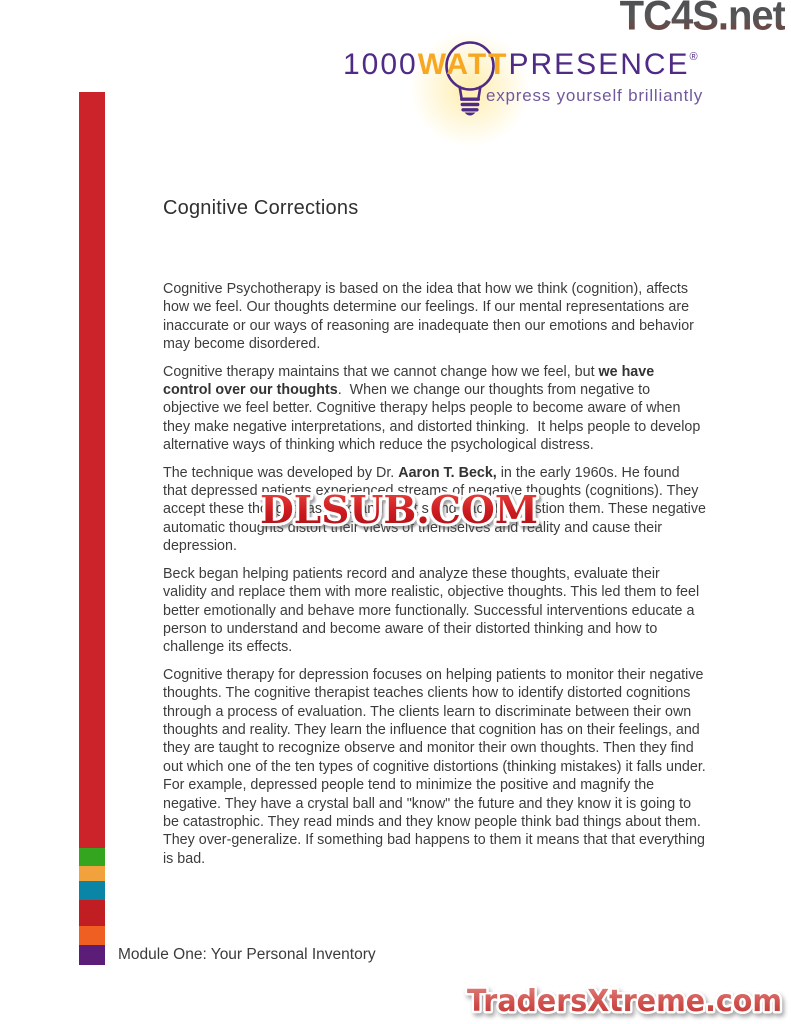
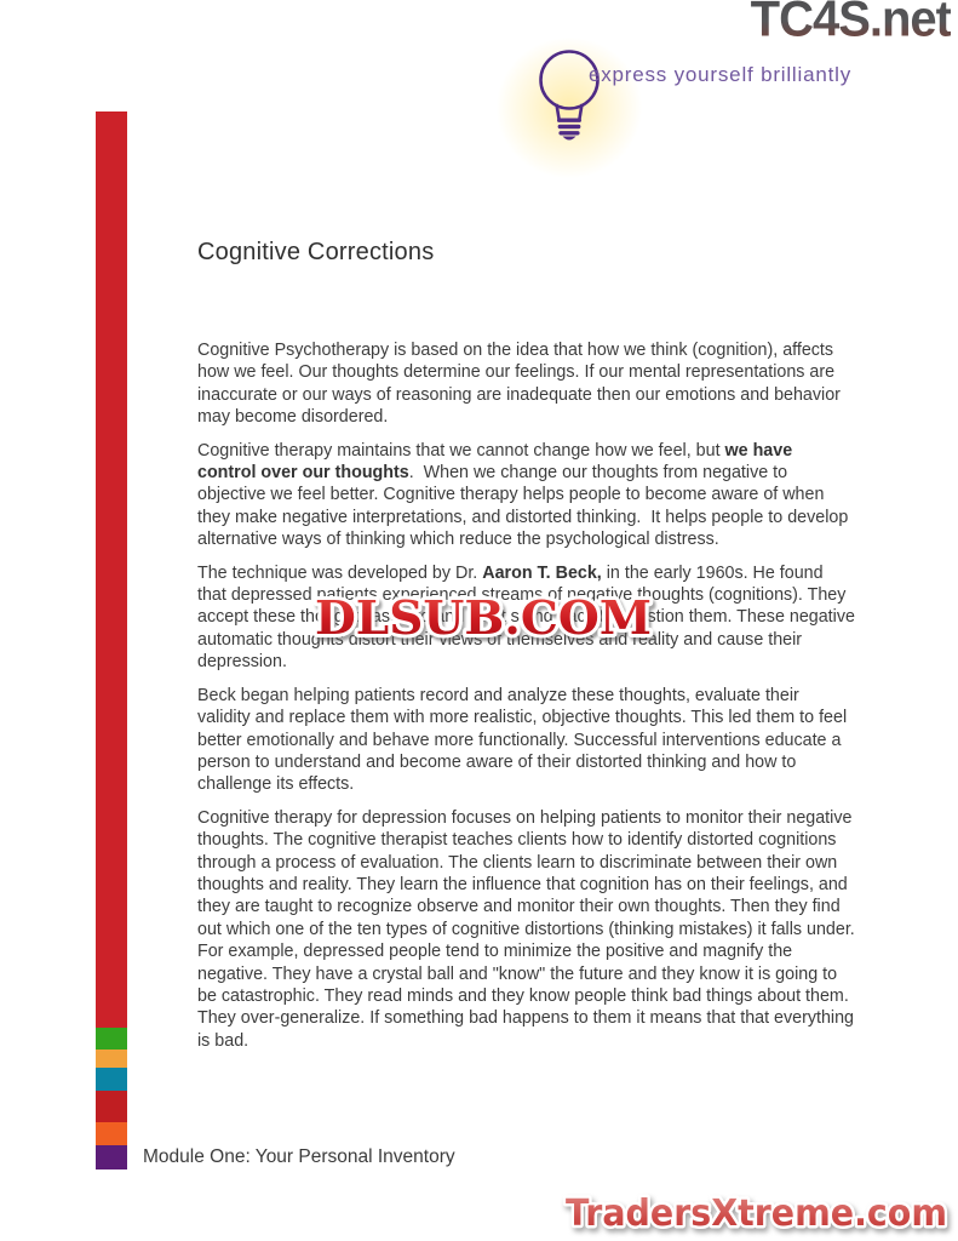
  TC4S.net
- 1000WATTPRESENCE®
  express yourself brilliantly
  Cognitive Corrections
  Cognitive Psychotherapy is based on the idea that how we think (cognition), affects how we feel. Our thoughts determine our feelings. If our mental representations are inaccurate or our ways of reasoning are inadequate then our emotions and behavior may become disordered.
  Cognitive therapy maintains that we cannot change how we feel, but we have control over our thoughts. When we change our thoughts from negative to objective we feel better. Cognitive therapy helps people to become aware of when they make negative interpretations, and distorted thinking. It helps people to develop alternative ways of thinking which reduce the psychological distress.
  The technique was developed by Dr. Aaron T. Beck, in the early 1960s. He found that depressed patients experienced streams of negative thoughts (cognitions). They accept these thoughts as valid and don't stand back to question them. These negative automatic thoughts distort their views of themselves and reality and cause their depression.
  Beck began helping patients record and analyze these thoughts, evaluate their validity and replace them with more realistic, objective thoughts. This led them to feel better emotionally and behave more functionally. Successful interventions educate a person to understand and become aware of their distorted thinking and how to challenge its effects.
  Cognitive therapy for depression focuses on helping patients to monitor their negative thoughts. The cognitive therapist teaches clients how to identify distorted cognitions through a process of evaluation. The clients learn to discriminate between their own thoughts and reality. They learn the influence that cognition has on their feelings, and they are taught to recognize observe and monitor their own thoughts. Then they find out which one of the ten types of cognitive distortions (thinking mistakes) it falls under. For example, depressed people tend to minimize the positive and magnify the negative. They have a crystal ball and "know" the future and they know it is going to be catastrophic. They read minds and they know people think bad things about them. They over-generalize. If something bad happens to them it means that that everything is bad.
  DLSUB.COM
  Module One: Your Personal Inventory
  TradersXtreme.com
